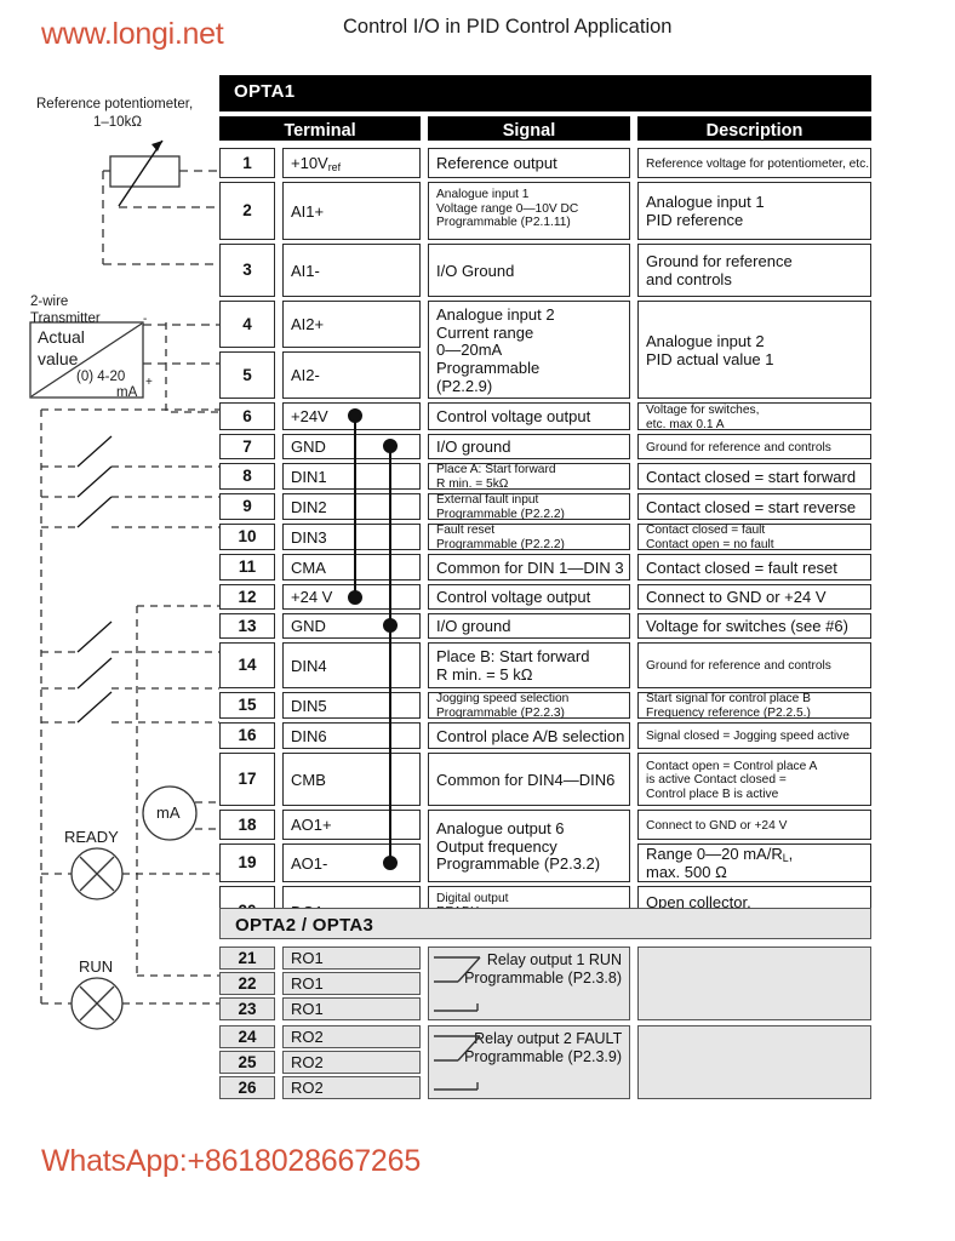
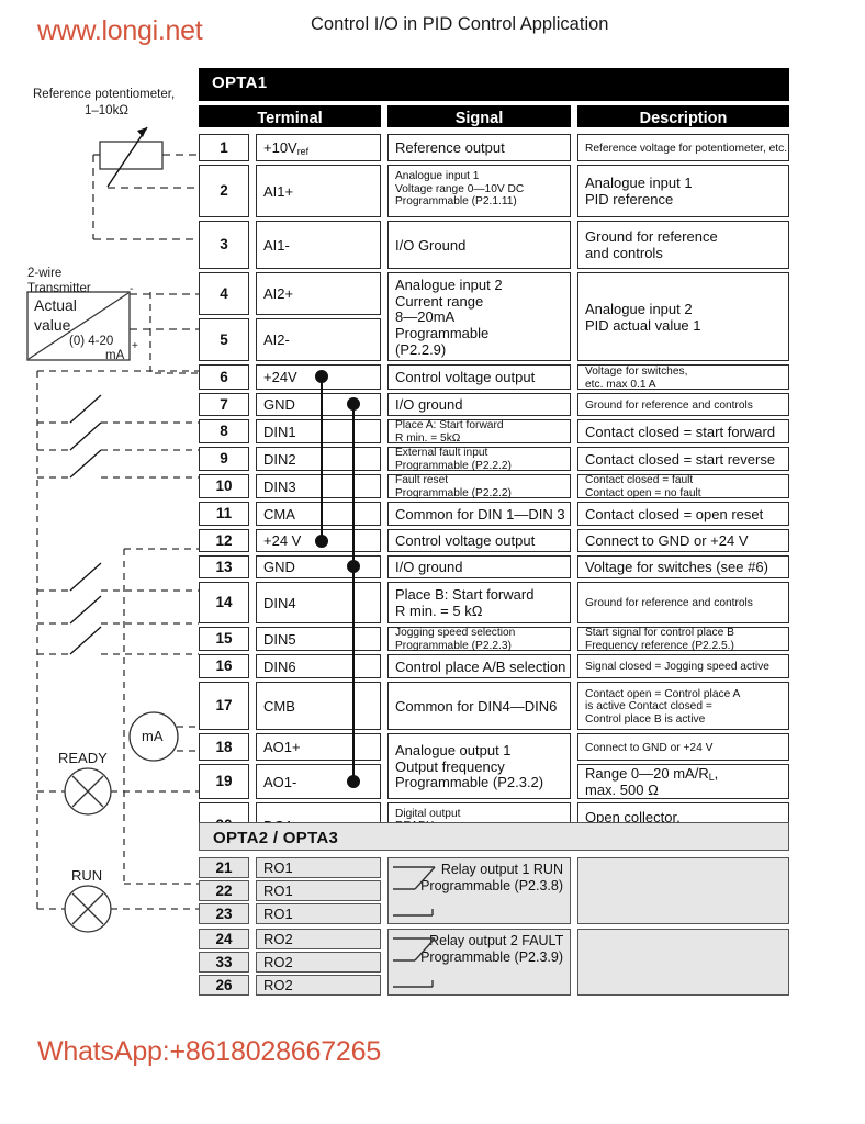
  www.longi.net
  Control I/O in PID Control Application
  Reference potentiometer,
  1–10kΩ
  2-wire
  Transmitter
  Actual
  value
  (0) 4-20
  mA
  -
  +
  mA
  READY
  RUN
  OPTA1
  Terminal
  Signal
  Description
  1
  +10Vref
  Reference output
  Reference voltage for potentiometer, etc
  2
  AI1+
  Analogue input 1
  Voltage range 0—10V DC
  Programmable (P2.1.11)
  Analogue input 1
  PID reference
  3
  AI1-
  I/O Ground
  Ground for reference
  and controls
  4
  AI2+
  5
  AI2-
  Analogue input 2
  Current range
- 0—20mA
+ 8—20mA
  Programmable
  (P2.2.9)
  Analogue input 2
  PID actual value 1
  6
  +24V
  Control voltage output
  Voltage for switches,
  etc. max 0.1 A
  7
  GND
  I/O ground
  Ground for reference and controls
  8
  DIN1
  Place A: Start forward
  R min. = 5kΩ
  Contact closed = start forward
  9
  DIN2
  External fault input
  Programmable (P2.2.2)
  Contact closed = start reverse
  10
  DIN3
  Fault reset
  Programmable (P2.2.2)
  Contact closed = fault
  Contact open = no fault
  11
  CMA
  Common for DIN 1—DIN 3
- Contact closed = fault reset
+ Contact closed = open reset
  12
  +24 V
  Control voltage output
  Connect to GND or +24 V
  13
  GND
  I/O ground
  Voltage for switches (see #6)
  14
  DIN4
  Place B: Start forward
  R min. = 5 kΩ
  Ground for reference and controls
  15
  DIN5
  Jogging speed selection
  Programmable (P2.2.3)
  Start signal for control place B
  Frequency reference (P2.2.5.)
  16
  DIN6
  Control place A/B selection
  Signal closed = Jogging speed active
  17
  CMB
  Common for DIN4—DIN6
  Contact open = Control place A
  is active Contact closed =
  Control place B is active
  18
  AO1+
  19
  AO1-
- Analogue output 6
+ Analogue output 1
  Output frequency
  Programmable (P2.3.2)
  Connect to GND or +24 V
  Range 0—20 mA/RL,
  max. 500 Ω
  Digital output
  Open collector,
  OPTA2 / OPTA3
  21
  RO1
  22
  RO1
  23
  RO1
  Relay output 1 RUN Programmable (P2.3.8)
  24
  RO2
- 25
+ 33
  RO2
  26
  RO2
  Relay output 2 FAULT Programmable (P2.3.9)
  WhatsApp:+8618028667265
